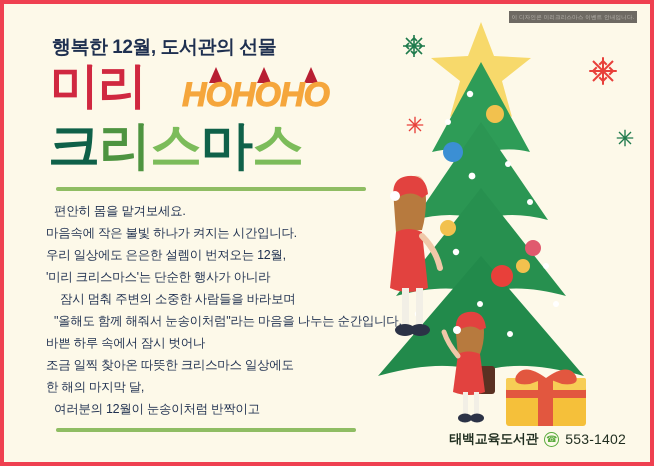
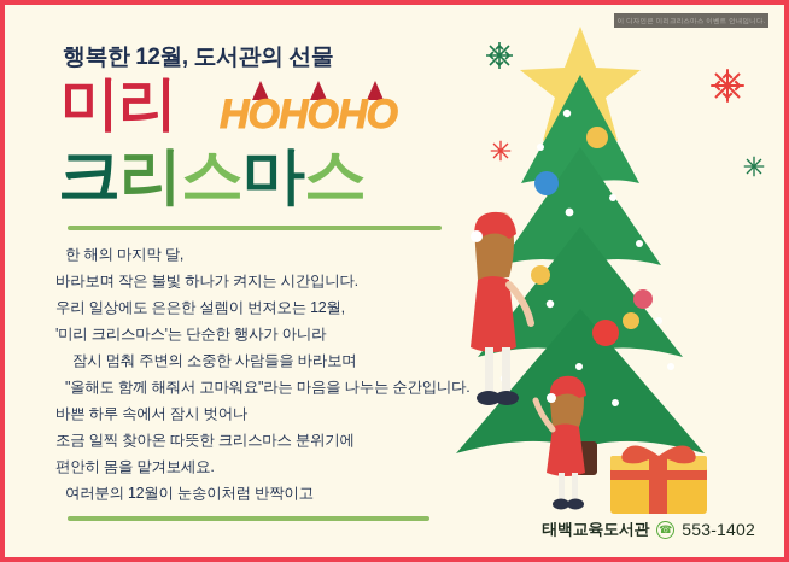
  행복한 12월, 도서관의 선물
  미리
  HOHOHO
  크리스마스
- 편안히 몸을 맡겨보세요.
+ 한 해의 마지막 달,
- 마음속에 작은 불빛 하나가 켜지는 시간입니다.
+ 바라보며 작은 불빛 하나가 켜지는 시간입니다.
  우리 일상에도 은은한 설렘이 번져오는 12월,
  '미리 크리스마스'는 단순한 행사가 아니라
  잠시 멈춰 주변의 소중한 사람들을 바라보며
- "올해도 함께 해줘서 눈송이처럼"라는 마음을 나누는 순간입니다.
+ "올해도 함께 해줘서 고마워요"라는 마음을 나누는 순간입니다.
  바쁜 하루 속에서 잠시 벗어나
- 조금 일찍 찾아온 따뜻한 크리스마스 일상에도
+ 조금 일찍 찾아온 따뜻한 크리스마스 분위기에
- 한 해의 마지막 달,
+ 편안히 몸을 맡겨보세요.
  여러분의 12월이 눈송이처럼 반짝이고
  태백교육도서관
  ☎
  553-1402
